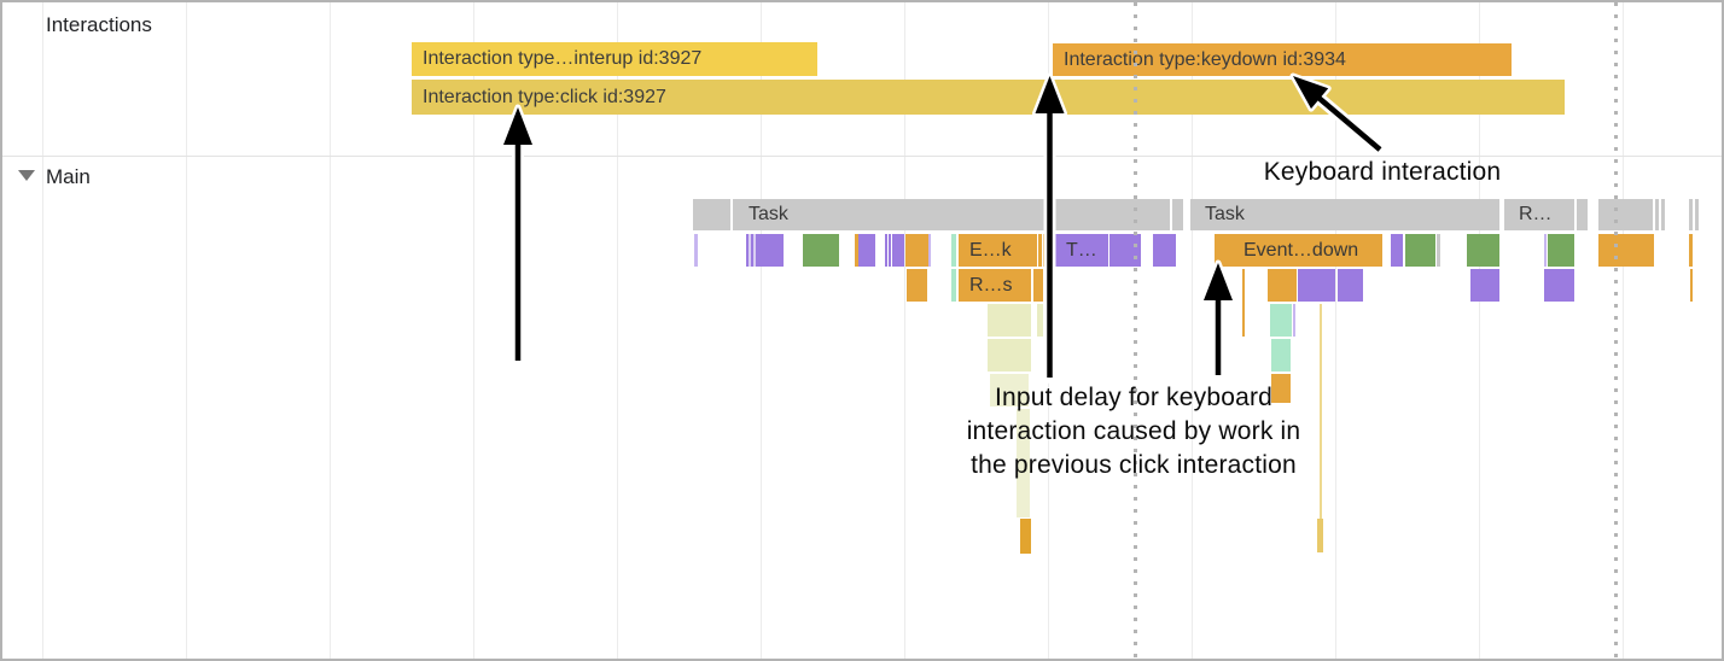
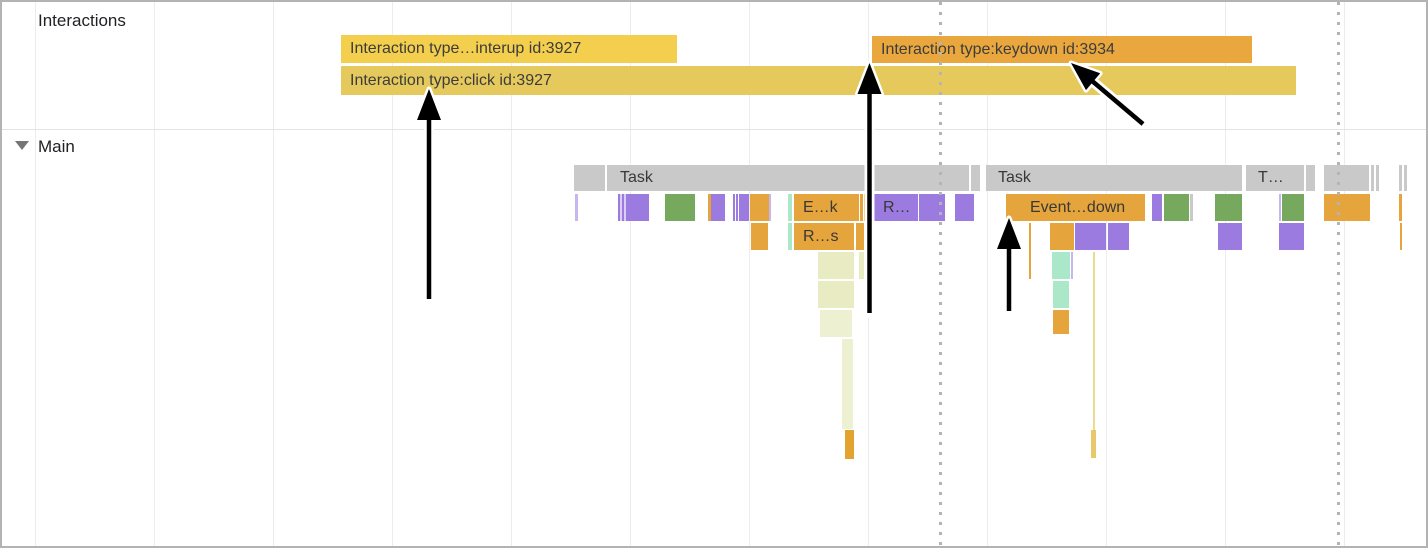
  Interaction type…interup id:3927
  Interaction type:keydown id:3934
  Interaction type:click id:3927
  Task
  Task
- R…
+ T…
  E…k
- T…
+ R…
  Event…down
  R…s
  Interactions
  Main
- Keyboard interaction
- Input delay for keyboard
- interaction caused by work in
- the previous click interaction
